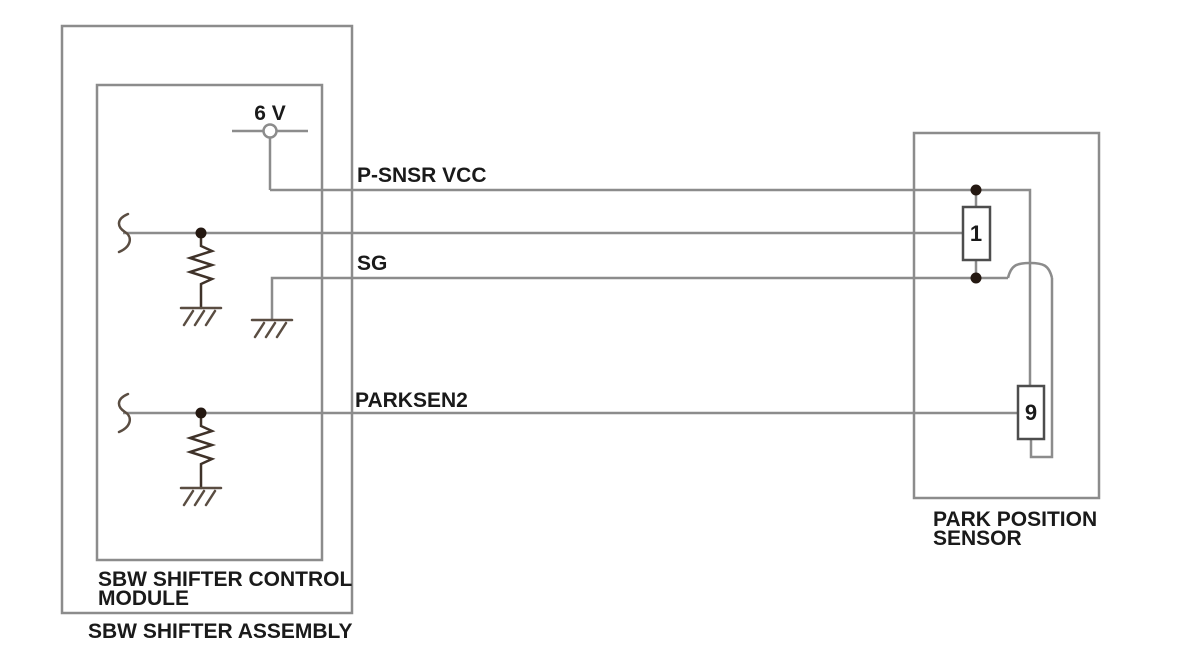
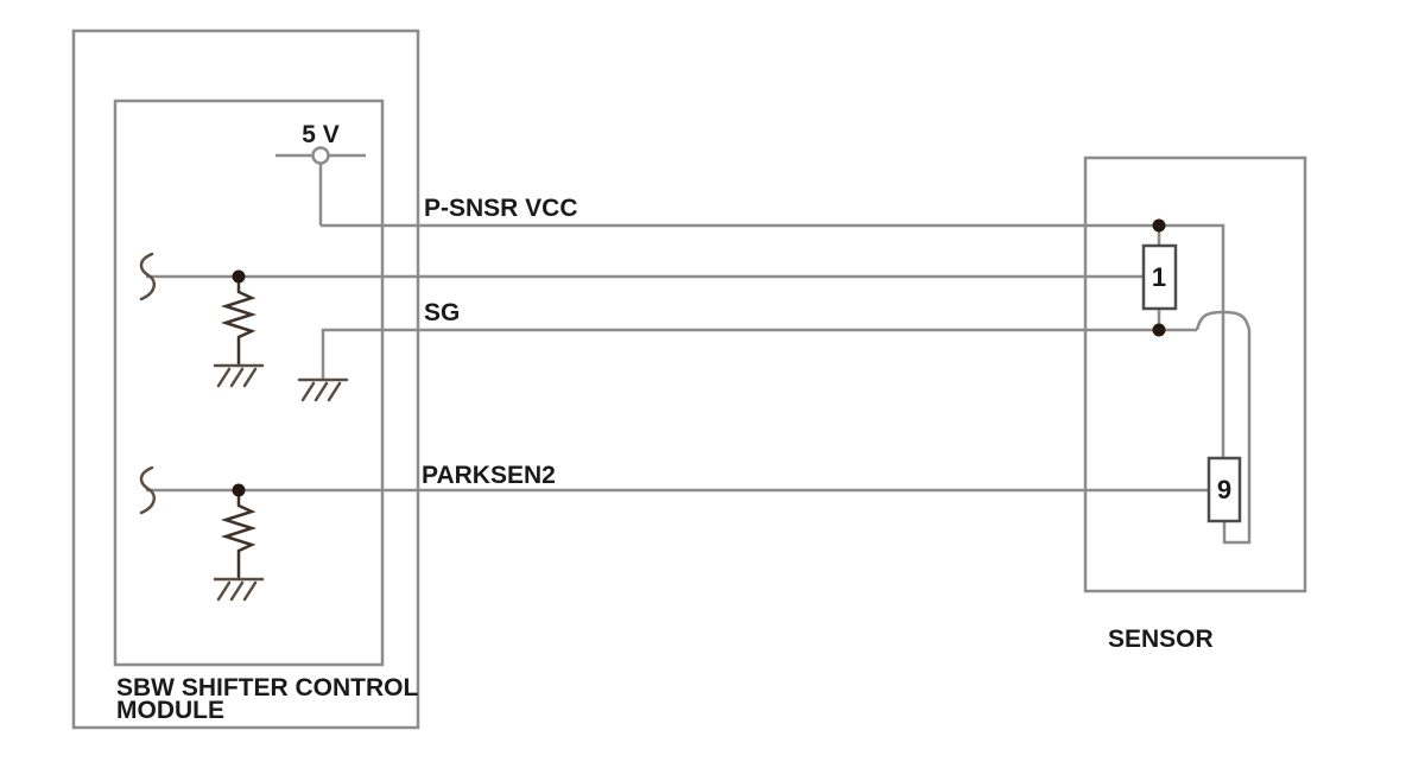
- 6 V
+ 5 V
  P-SNSR VCC
  SG
  PARKSEN2
  1
  9
  SBW SHIFTER CONTROL
  MODULE
- SBW SHIFTER ASSEMBLY
- PARK POSITION
  SENSOR
